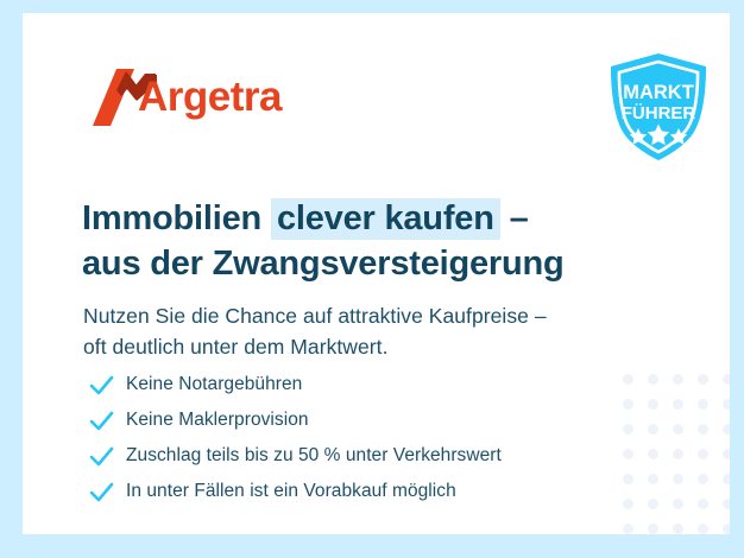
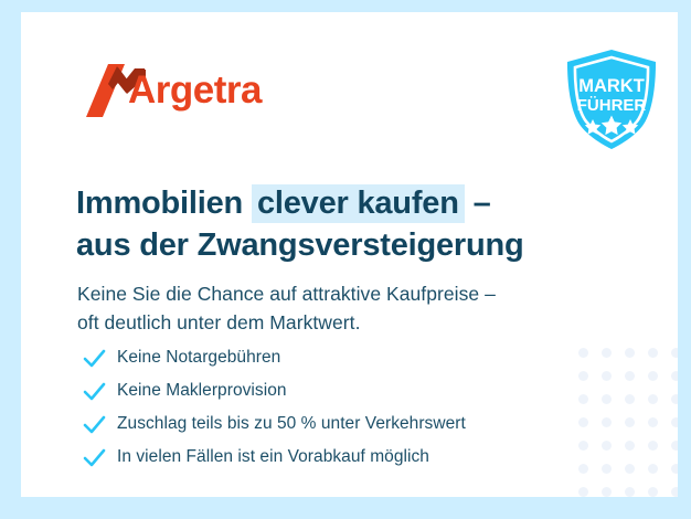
  Argetra
  MARKT
  FÜHRER
  Immobilien clever kaufen –
  aus der Zwangsversteigerung
- Nutzen Sie die Chance auf attraktive Kaufpreise –
+ Keine Sie die Chance auf attraktive Kaufpreise –
  oft deutlich unter dem Marktwert.
  Keine Notargebühren
  Keine Maklerprovision
  Zuschlag teils bis zu 50 % unter Verkehrswert
- In unter Fällen ist ein Vorabkauf möglich
+ In vielen Fällen ist ein Vorabkauf möglich
